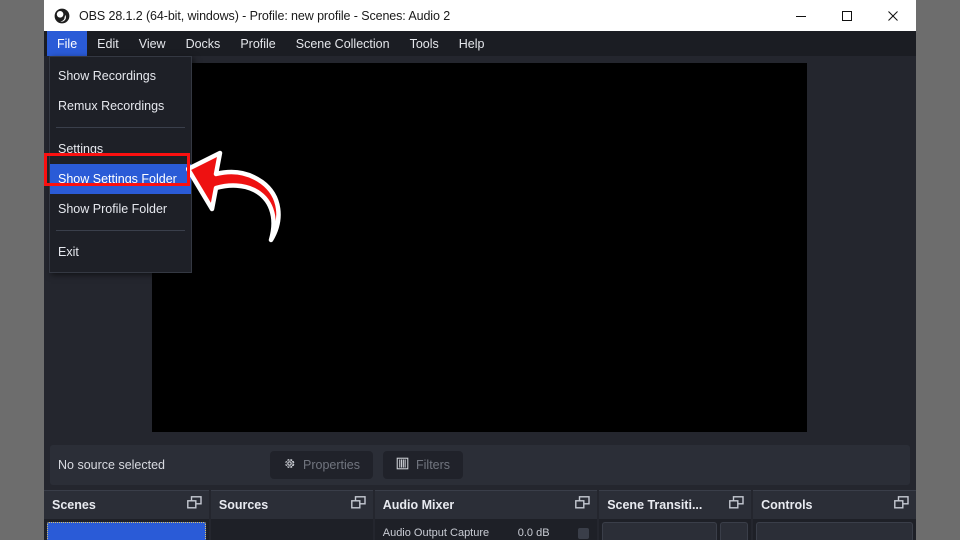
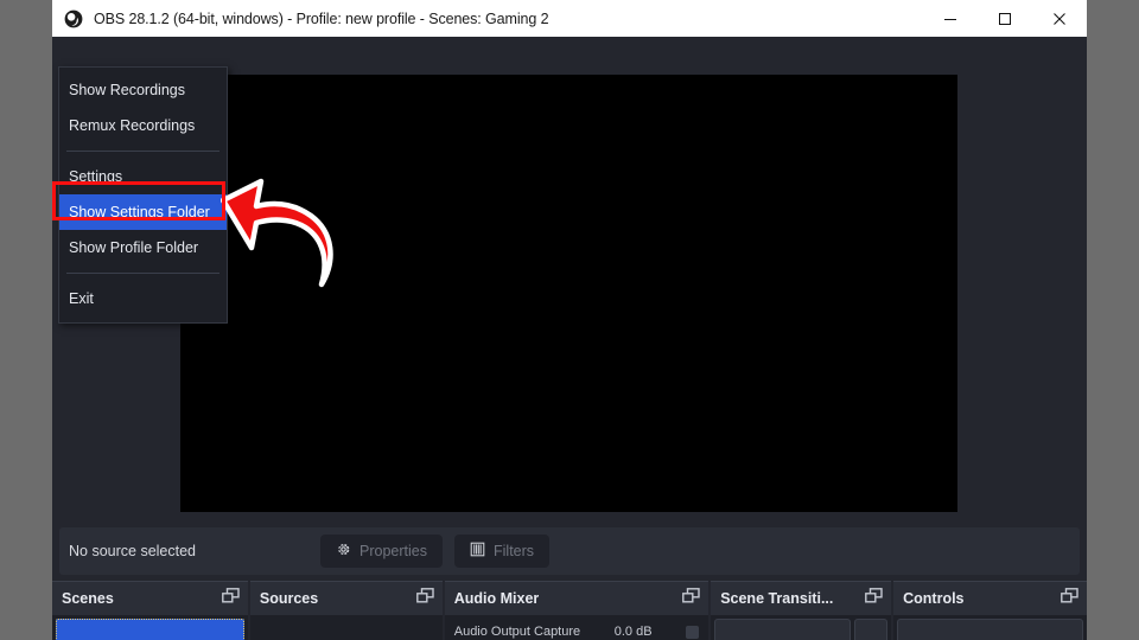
- OBS 28.1.2 (64-bit, windows) - Profile: new profile - Scenes: Audio 2
+ OBS 28.1.2 (64-bit, windows) - Profile: new profile - Scenes: Gaming 2
- File
- Edit
- View
- Docks
- Profile
- Scene Collection
- Tools
- Help
  No source selected
  Properties
  Filters
  Scenes
  Sources
  Audio Mixer
  Audio Output Capture
  0.0 dB
  Scene Transiti...
  Controls
  Show Recordings
  Remux Recordings
  Settings
  Show Settings Folder
  Show Profile Folder
  Exit
